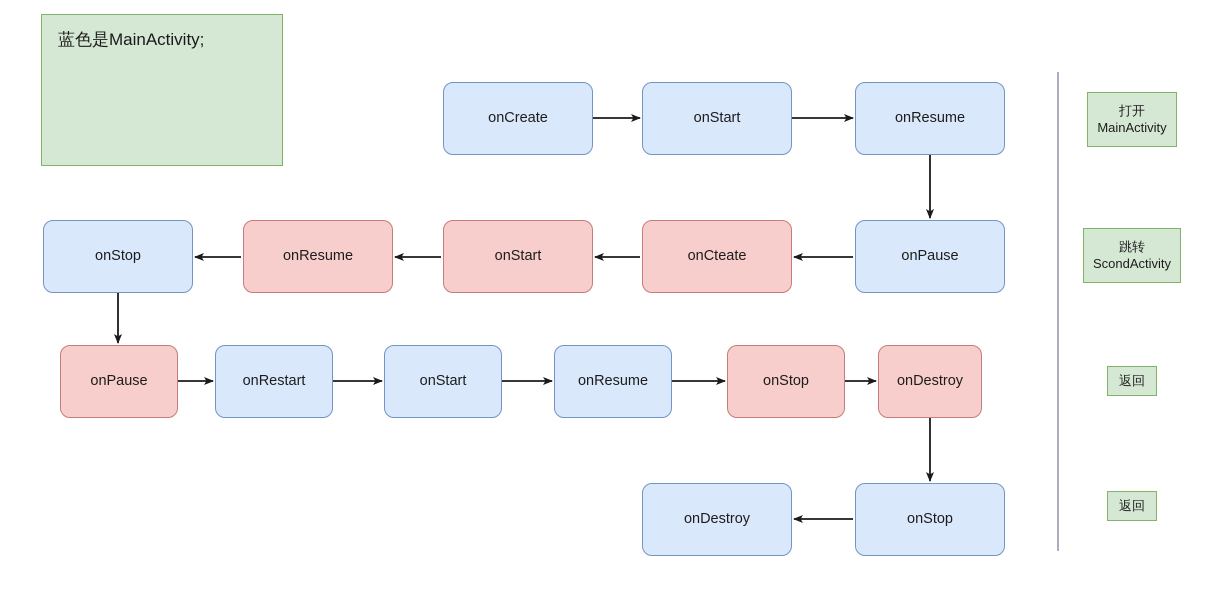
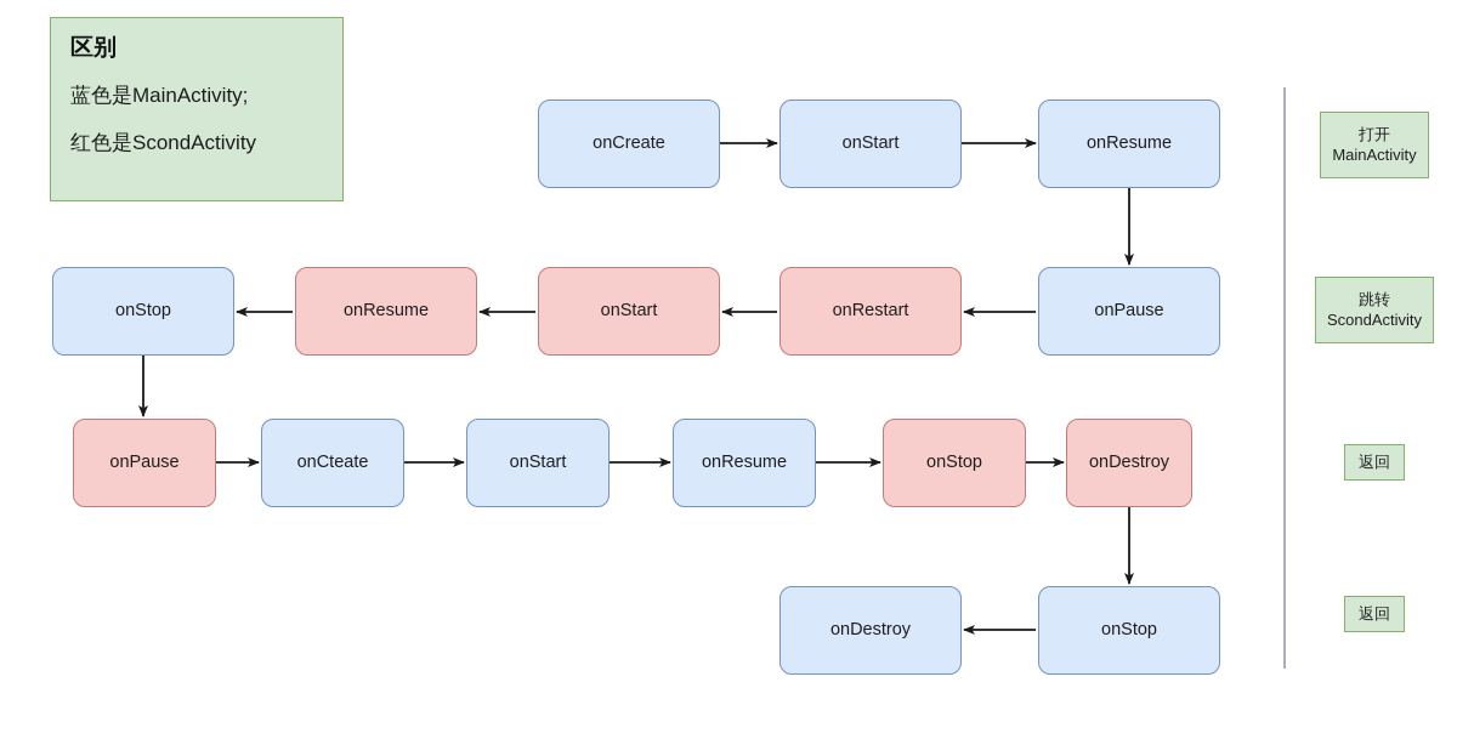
+ 区别
  蓝色是MainActivity;
+ 红色是ScondActivity
  onCreate
  onStart
  onResume
  onPause
- onCteate
+ onRestart
  onStart
  onResume
  onStop
  onPause
- onRestart
+ onCteate
  onStart
  onResume
  onStop
  onDestroy
  onDestroy
  onStop
  打开
  MainActivity
  跳转
  ScondActivity
  返回
  返回
